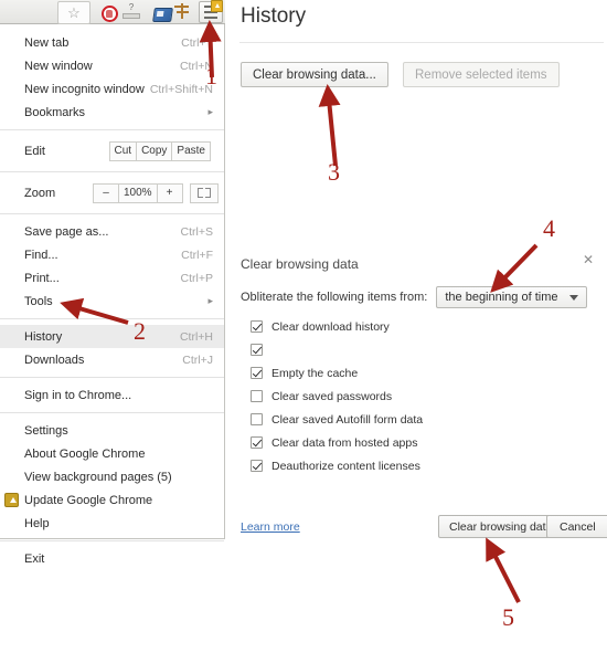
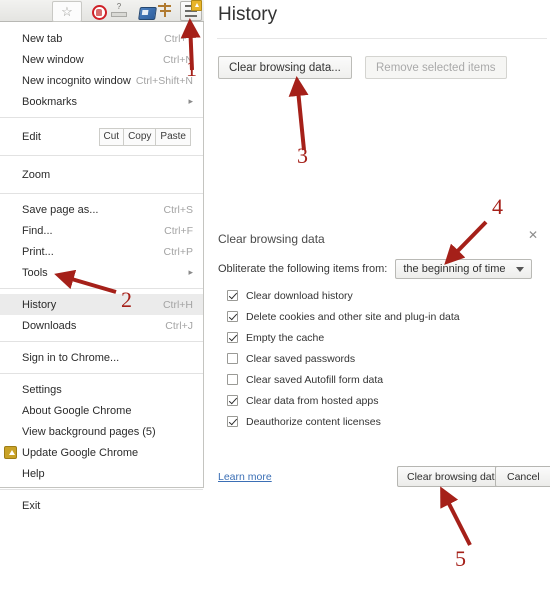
  ☆
  ?
  New tab
  Ctrl+
  New window
  Ctrl+N
  New incognito window
  Ctrl+Shift+N
  Bookmarks
  ▸
  Edit
  Cut
  Copy
  Paste
  Zoom
- –
- 100%
- +
  Save page as...
  Ctrl+S
  Find...
  Ctrl+F
  Print...
  Ctrl+P
  Tools
  ▸
  History
  Ctrl+H
  Downloads
  Ctrl+J
  Sign in to Chrome...
  Settings
  About Google Chrome
  View background pages (5)
  Update Google Chrome
  Help
  Exit
  History
  Clear browsing data...
  Remove selected items
  Clear browsing data
  ✕
  Obliterate the following items from:
  the beginning of time
  Clear download history
+ Delete cookies and other site and plug-in data
  Empty the cache
  Clear saved passwords
  Clear saved Autofill form data
  Clear data from hosted apps
  Deauthorize content licenses
  Learn more
  Clear browsing dat
  Cancel
  1
  2
  3
  4
  5
